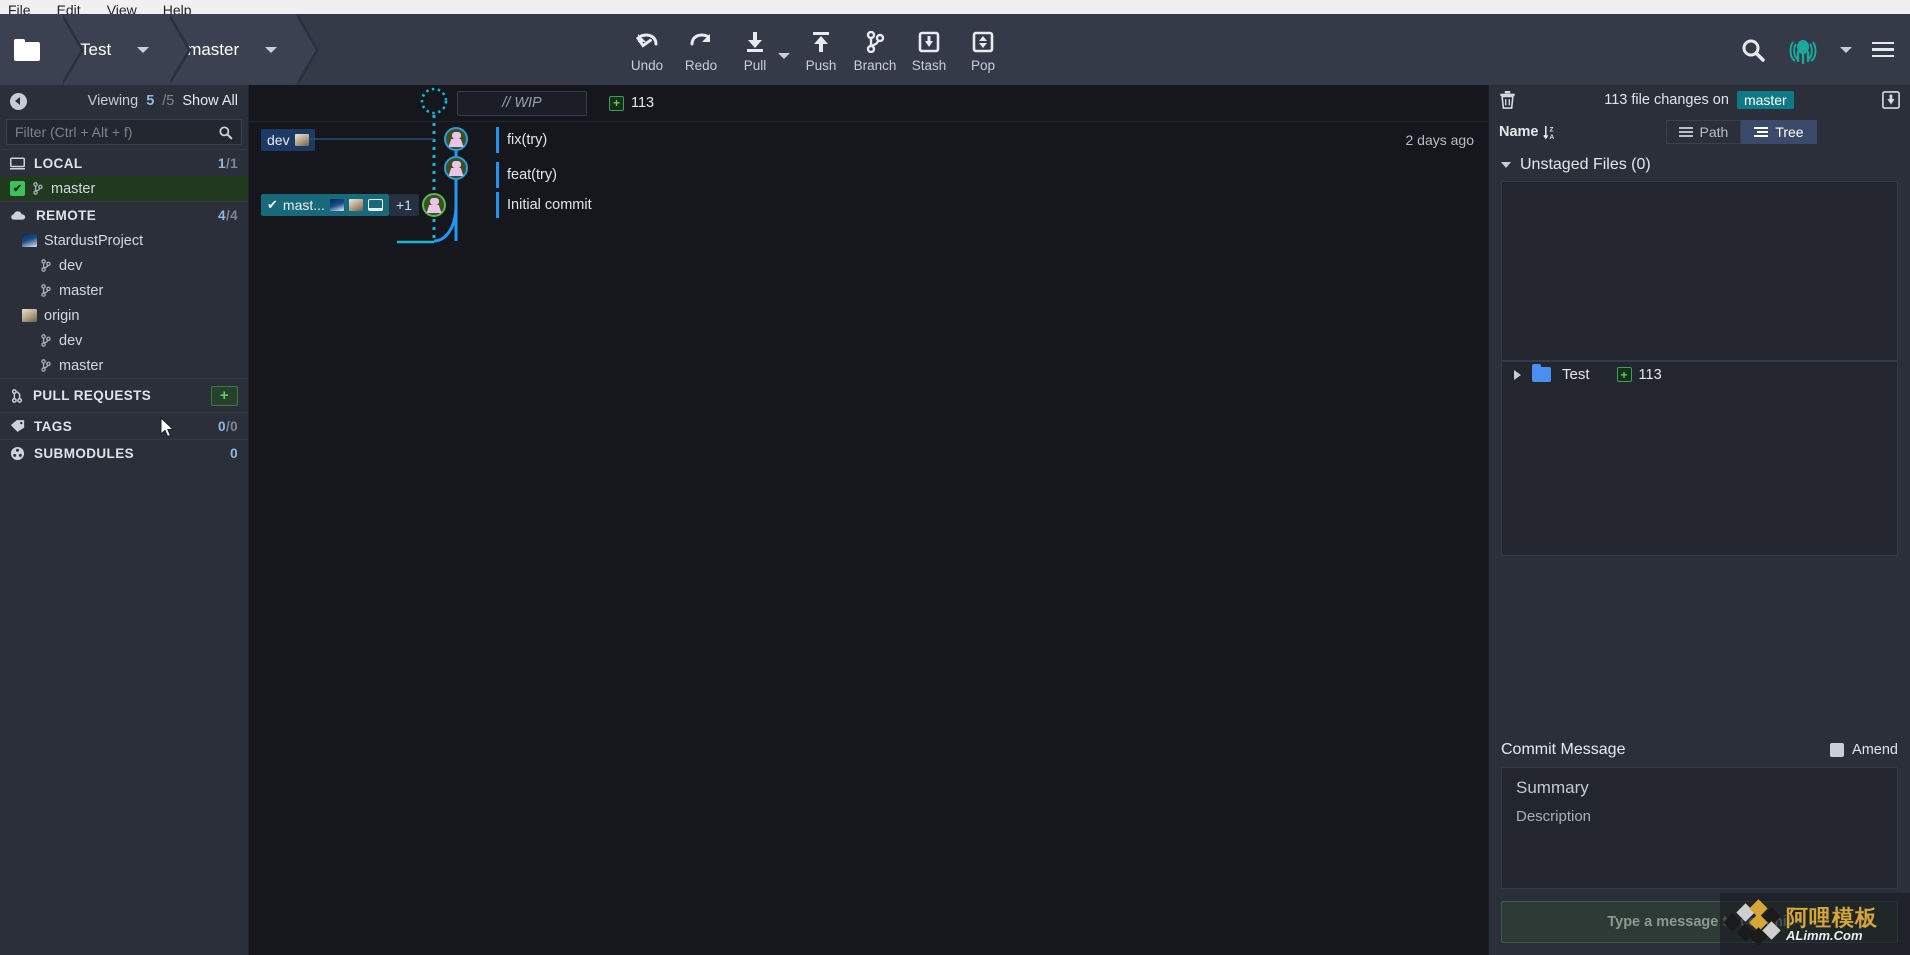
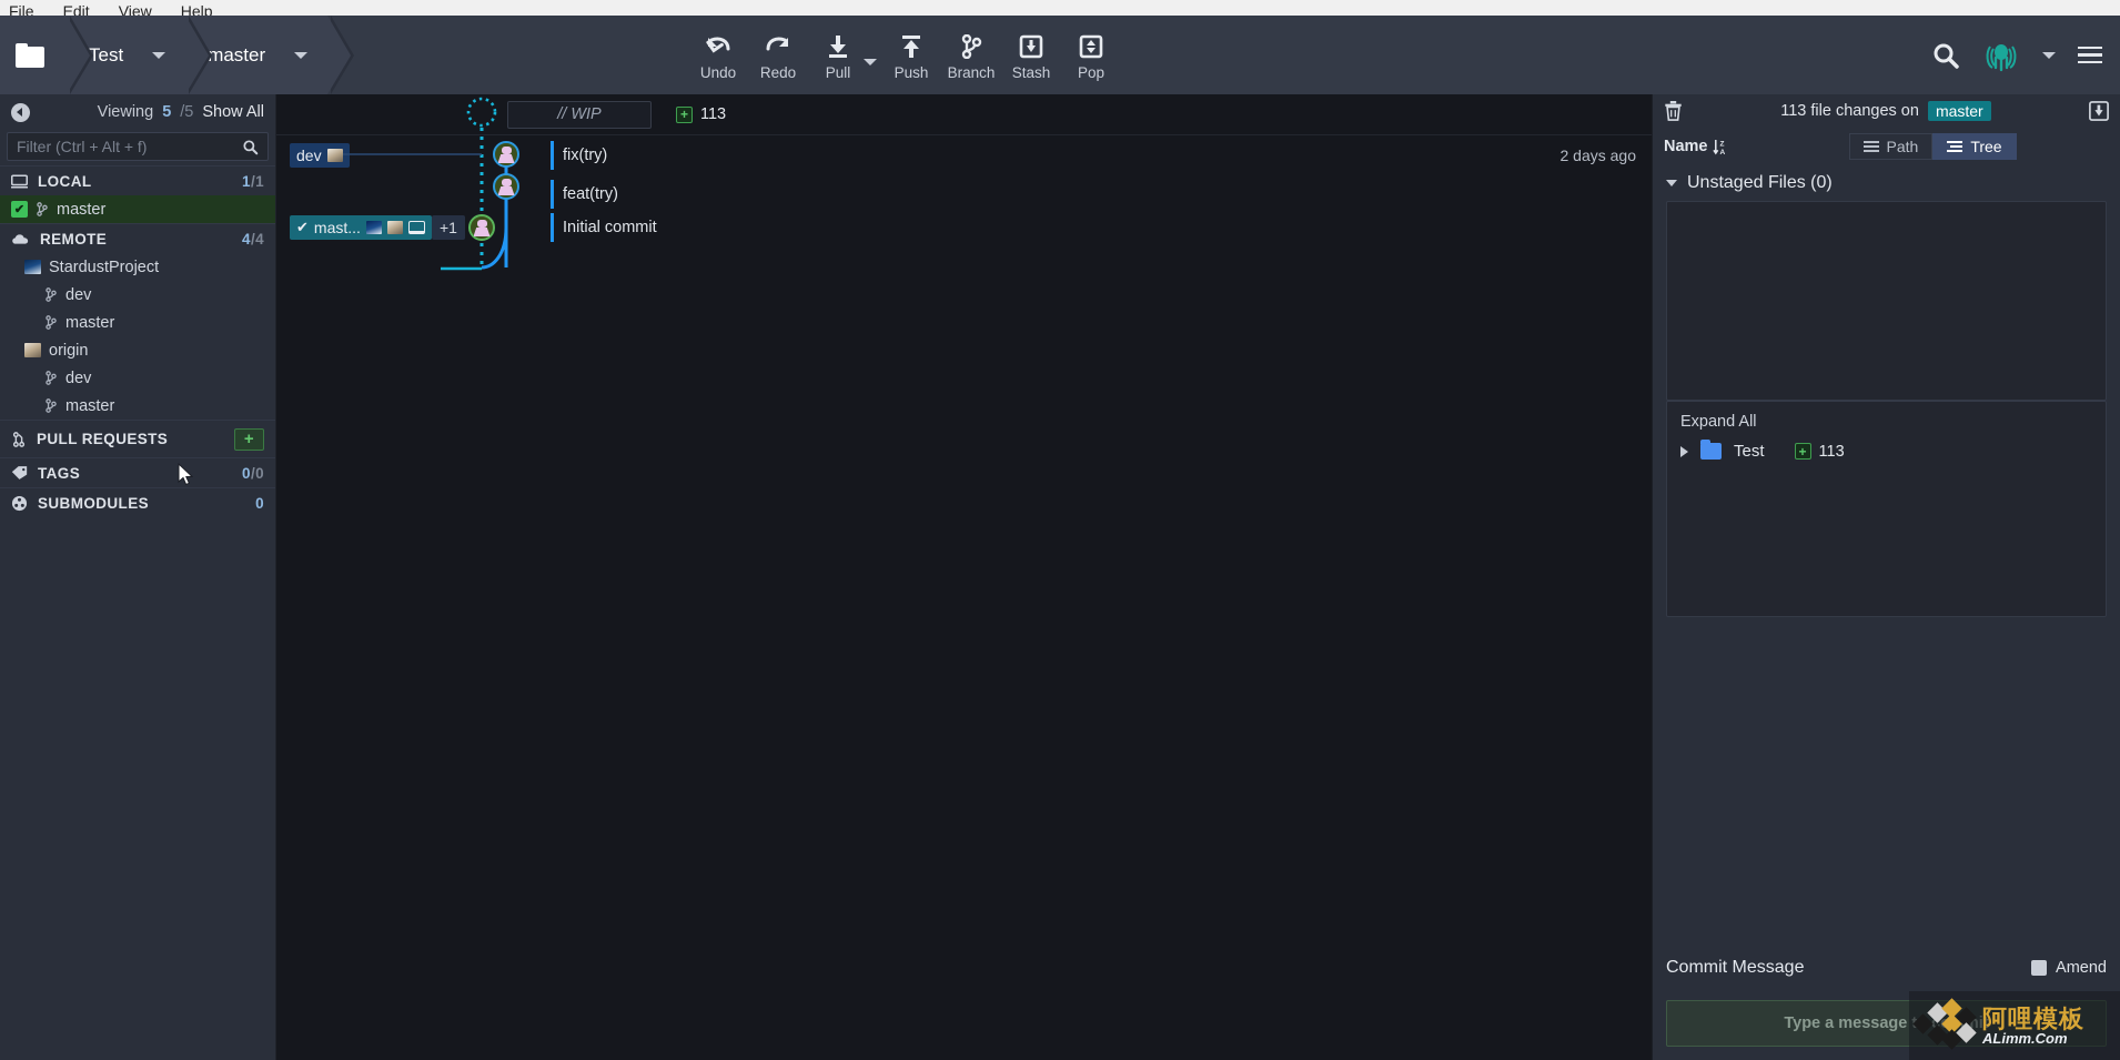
  File
  Edit
  View
  Help
  Test
  master
  Undo
  Redo
  Pull
  Push
  Branch
  Stash
  Pop
  Viewing
  5
  /5
  Show All
  Filter (Ctrl + Alt + f)
  LOCAL
  1/1
  ✔
  master
  REMOTE
  4/4
  StardustProject
  dev
  master
  origin
  dev
  master
  PULL REQUESTS
  +
  TAGS
  0/0
  SUBMODULES
  0
  // WIP
  +
  113
  dev
  fix(try)
  2 days ago
  feat(try)
  ✔
  mast...
  +1
  Initial commit
  113 file changes on
  master
  Name
  Path
  Tree
  Unstaged Files (0)
+ Expand All
  Test
  +
  113
  Commit Message
  Amend
- Summary
- Description
  Type a message cmit
  阿哩模板
  ALimm.Com
